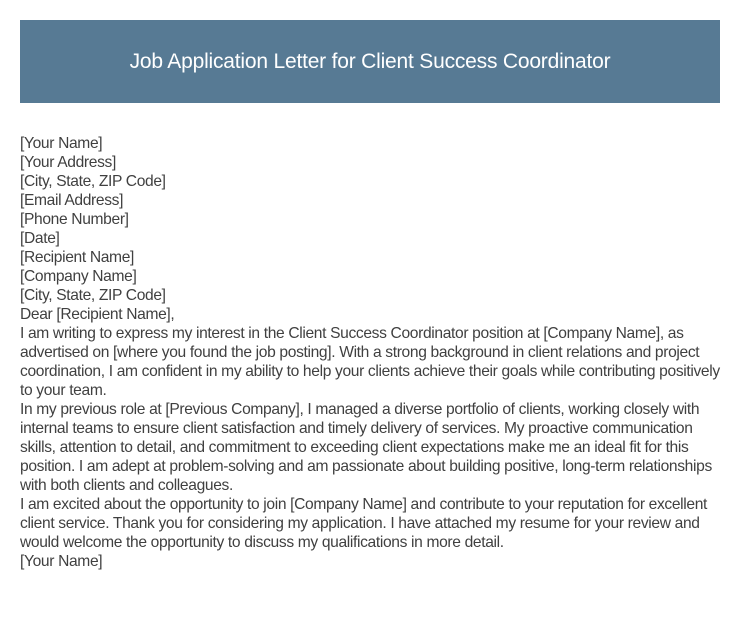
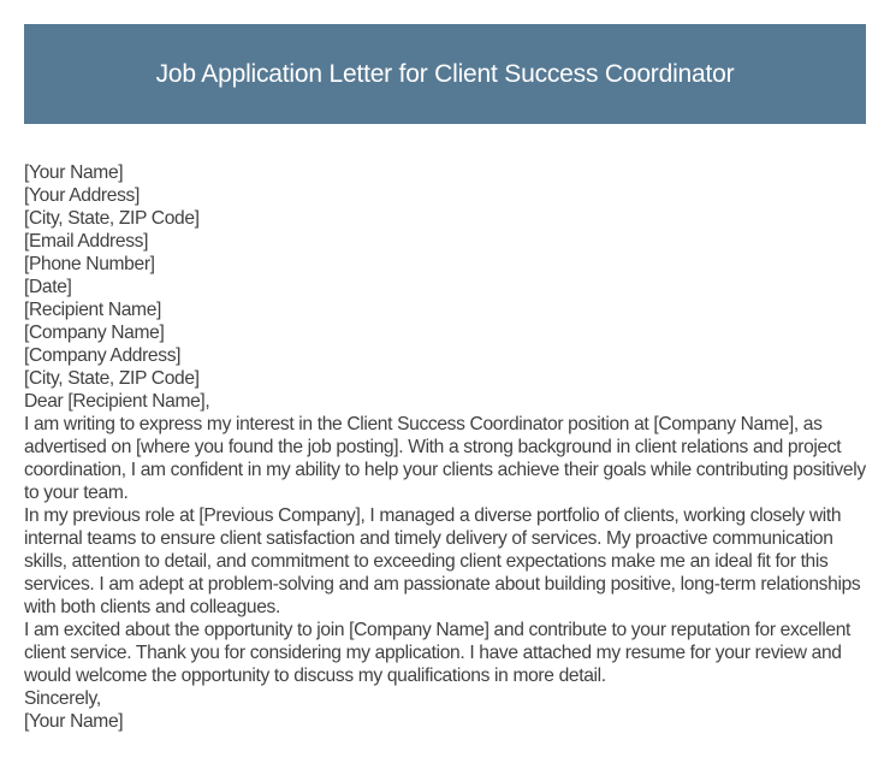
  Job Application Letter for Client Success Coordinator
  [Your Name]
  [Your Address]
  [City, State, ZIP Code]
  [Email Address]
  [Phone Number]
  [Date]
  [Recipient Name]
  [Company Name]
+ [Company Address]
  [City, State, ZIP Code]
  Dear [Recipient Name],
  I am writing to express my interest in the Client Success Coordinator position at [Company Name], as advertised on [where you found the job posting]. With a strong background in client relations and project coordination, I am confident in my ability to help your clients achieve their goals while contributing positively to your team.
- In my previous role at [Previous Company], I managed a diverse portfolio of clients, working closely with internal teams to ensure client satisfaction and timely delivery of services. My proactive communication skills, attention to detail, and commitment to exceeding client expectations make me an ideal fit for this position. I am adept at problem-solving and am passionate about building positive, long-term relationships with both clients and colleagues.
+ In my previous role at [Previous Company], I managed a diverse portfolio of clients, working closely with internal teams to ensure client satisfaction and timely delivery of services. My proactive communication skills, attention to detail, and commitment to exceeding client expectations make me an ideal fit for this services. I am adept at problem-solving and am passionate about building positive, long-term relationships with both clients and colleagues.
  I am excited about the opportunity to join [Company Name] and contribute to your reputation for excellent client service. Thank you for considering my application. I have attached my resume for your review and would welcome the opportunity to discuss my qualifications in more detail.
+ Sincerely,
  [Your Name]
